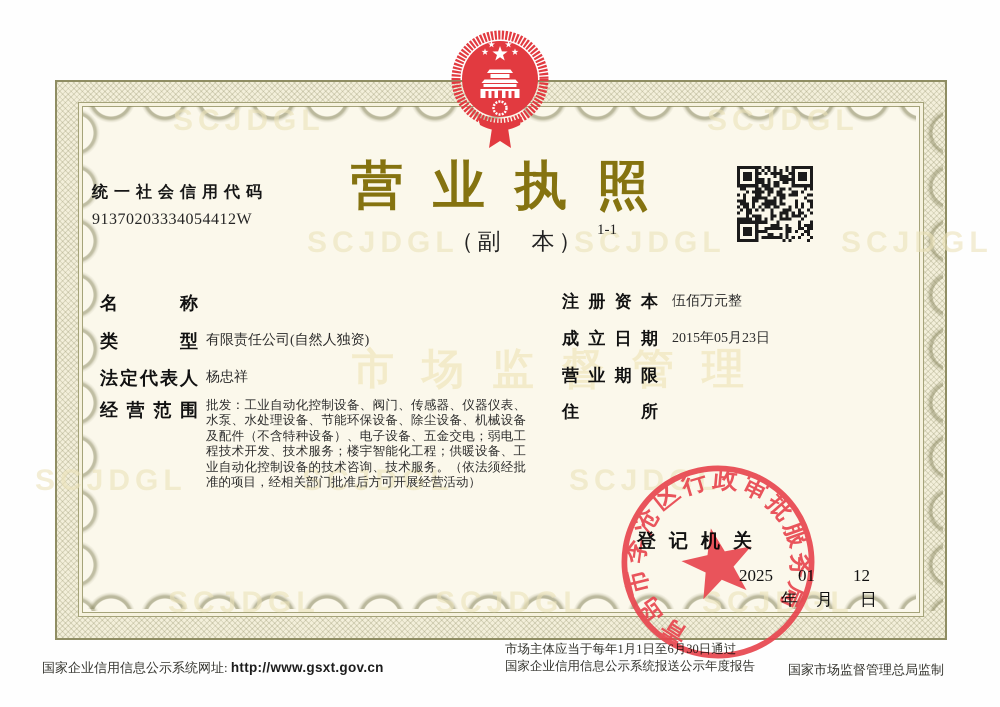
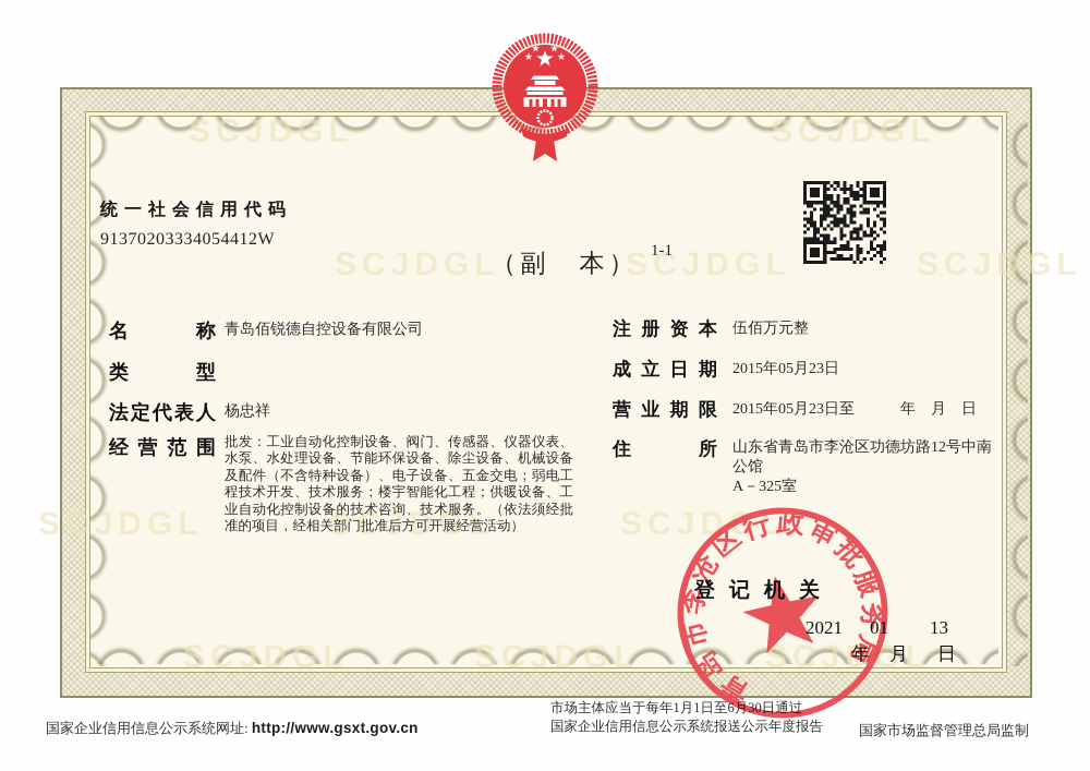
  SCJDGL
  SCJDGL
  SCJDGL
  SCJDGL
  SCJDGL
  SCJDGL
  SCJDGL
  SCJDGL
  SCJDGL
  SCJDGL
  SCJDGL
- 市场监督管理
- 营业执照
  （副 本）
  1-1
  统一社会信用代码
  91370203334054412W
  名称
+ 青岛佰锐德自控设备有限公司
  类型
- 有限责任公司(自然人独资)
  法定代表人
  杨忠祥
  经营范围
  批发：工业自动化控制设备、阀门、传感器、仪器仪表、水泵、水处理设备、节能环保设备、除尘设备、机械设备及配件（不含特种设备）、电子设备、五金交电；弱电工程技术开发、技术服务；楼宇智能化工程；供暖设备、工业自动化控制设备的技术咨询、技术服务。（依法须经批准的项目，经相关部门批准后方可开展经营活动）
  注册资本
  伍佰万元整
  成立日期
  2015年05月23日
  营业期限
+ 2015年05月23日至 年 月 日
  住所
+ 山东省青岛市李沧区功德坊路12号中南公馆
+ A－325室
  登记关
- 2025
+ 2021
- 12
+ 13
  年
  月
  日
  国家企业信用信息公示系统网址: http://www.gsxt.gov.cn
  市场主体应当于每年1月1日至60日通过
  国家企业信用信息公示系统报送公示年度报告
  国家市场监督管理总局监制
